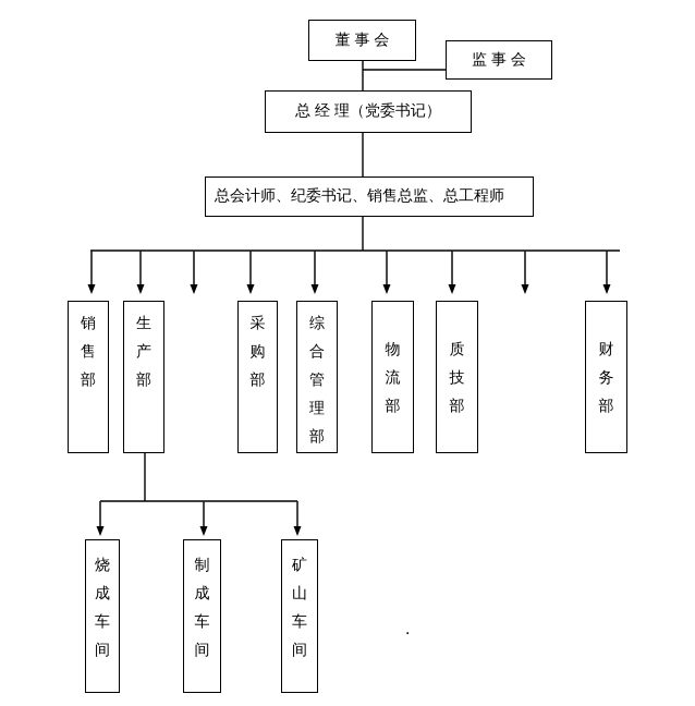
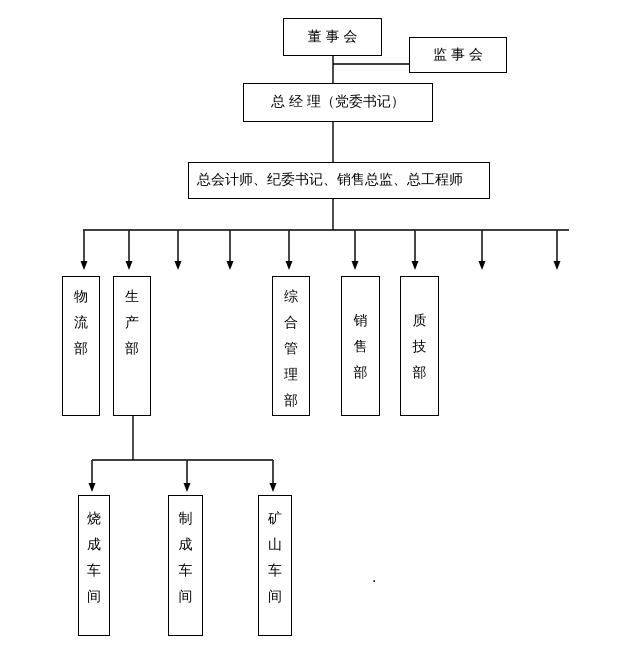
  董 事 会
  监 事 会
  总 经 理（党委书记）
  总会计师、纪委书记、销售总监、总工程师
- 销售部
+ 物流部
  生产部
- 采购部
  综合管理部
- 物流部
+ 销售部
  质技部
- 财务部
  烧成车间
  制成车间
  矿山车间
  .
